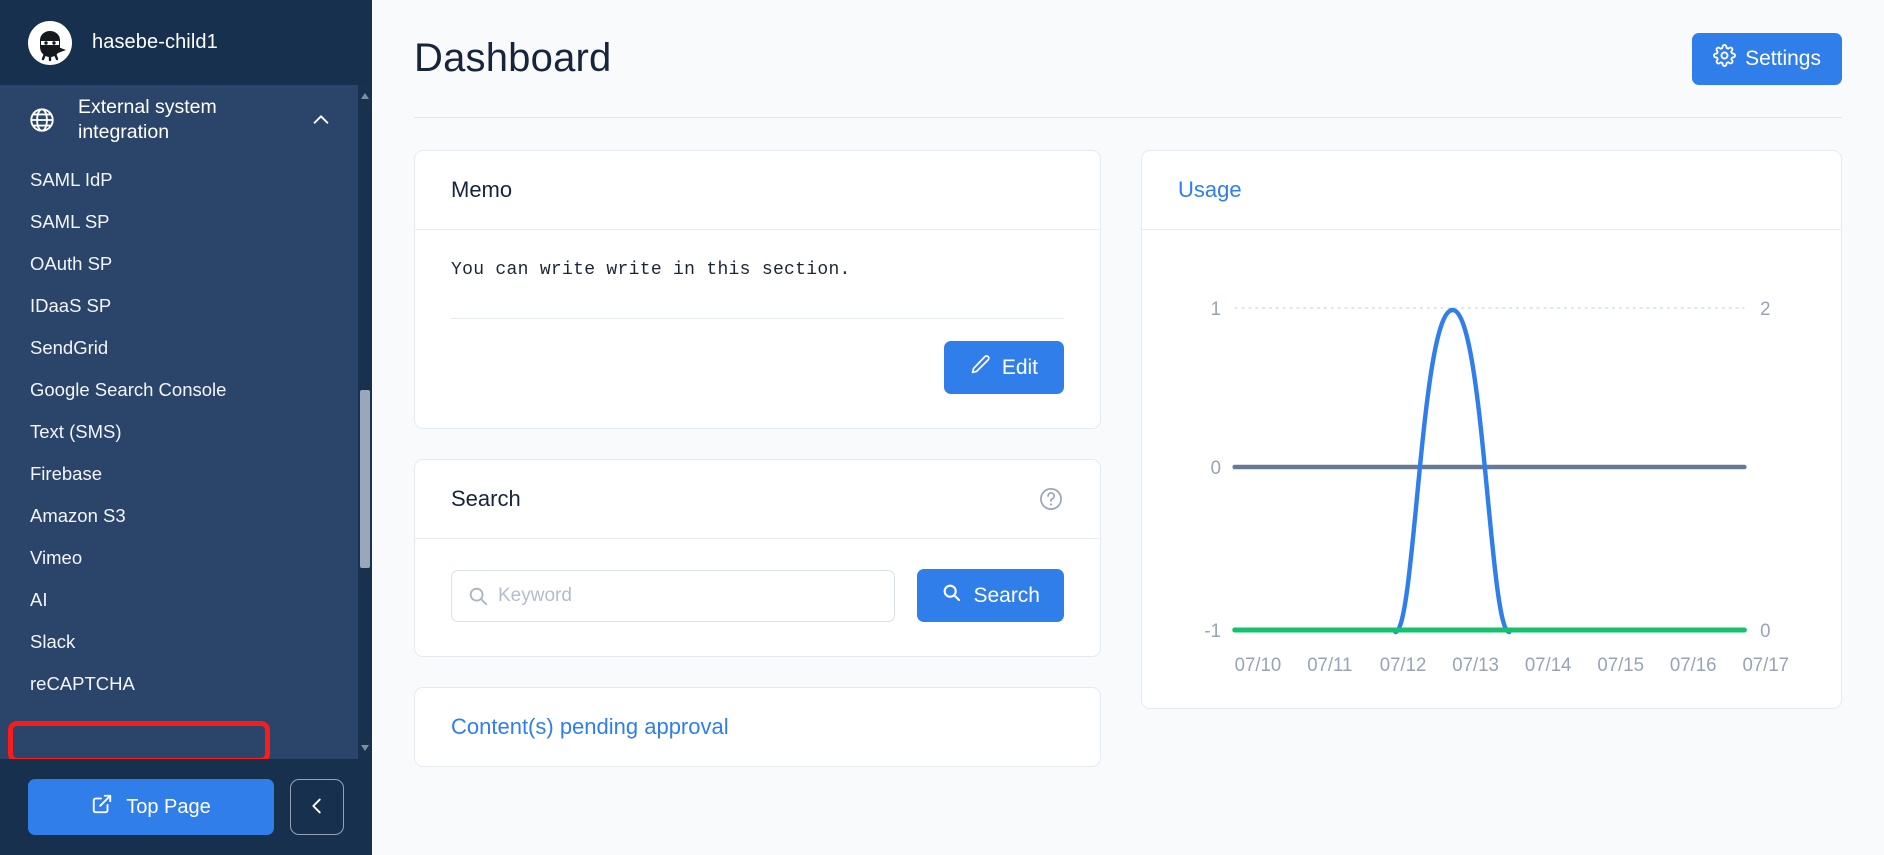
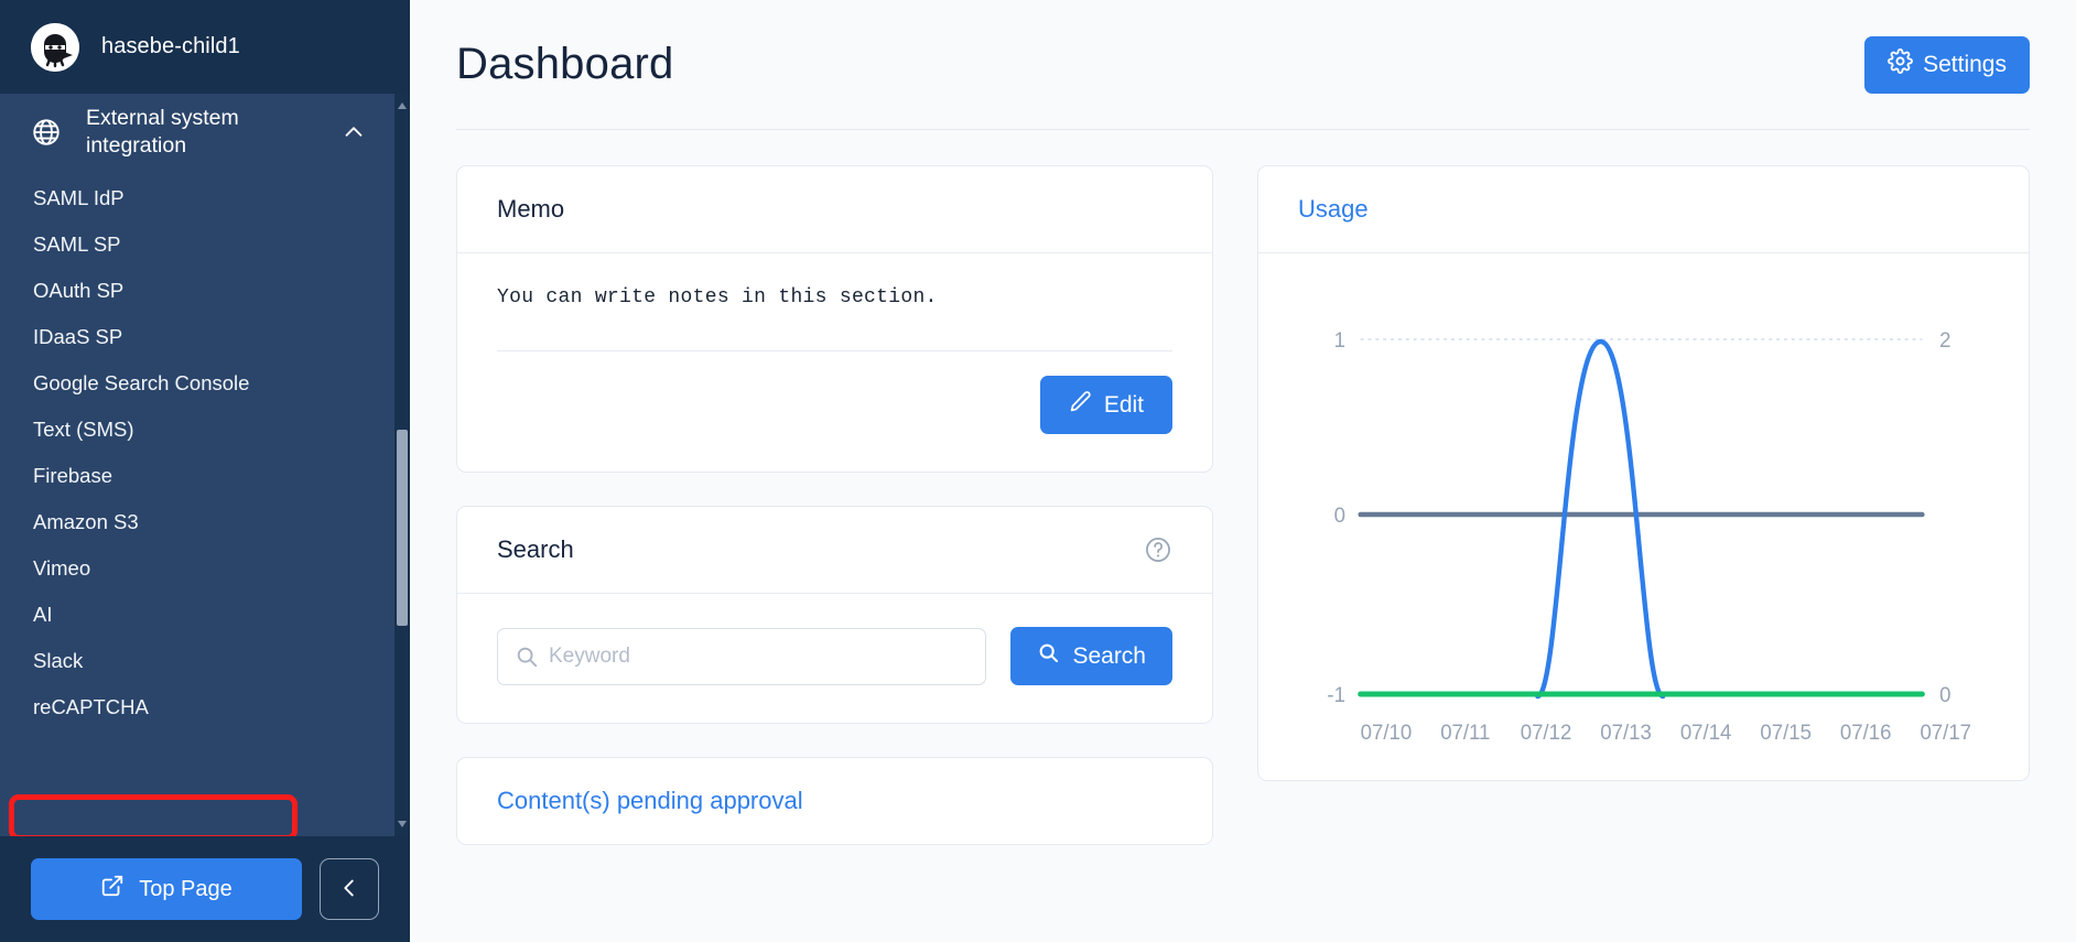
  hasebe-child1
  External system integration
  SAML IdP
  SAML SP
  OAuth SP
  IDaaS SP
- SendGrid
  Google Search Console
  Text (SMS)
  Firebase
  Amazon S3
  Vimeo
  AI
  Slack
  reCAPTCHA
  Top Page
  Dashboard
  Settings
  Memo
- You can write write in this section.
+ You can write notes in this section.
  Edit
  Search
  Keyword
  Search
  Content(s) pending approval
  Usage
  1
  0
  -1
  2
  0
  07/10
  07/11
  07/12
  07/13
  07/14
  07/15
  07/16
  07/17
